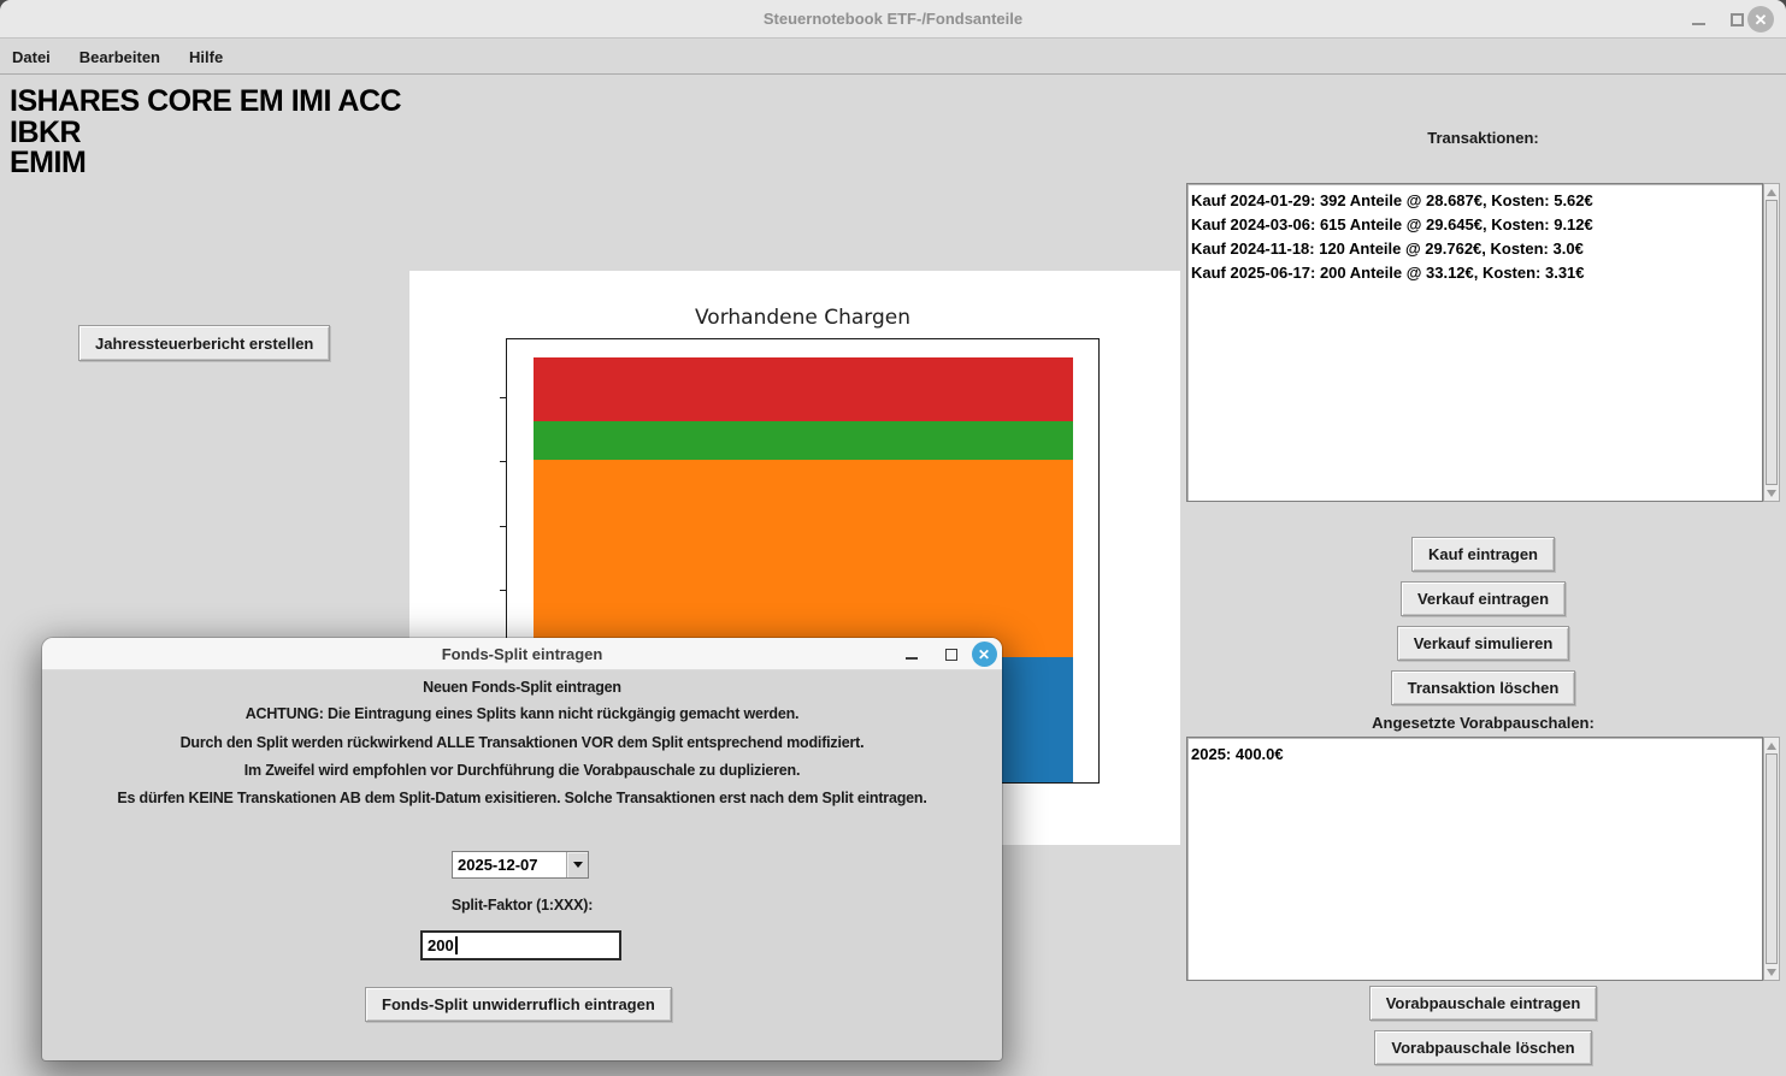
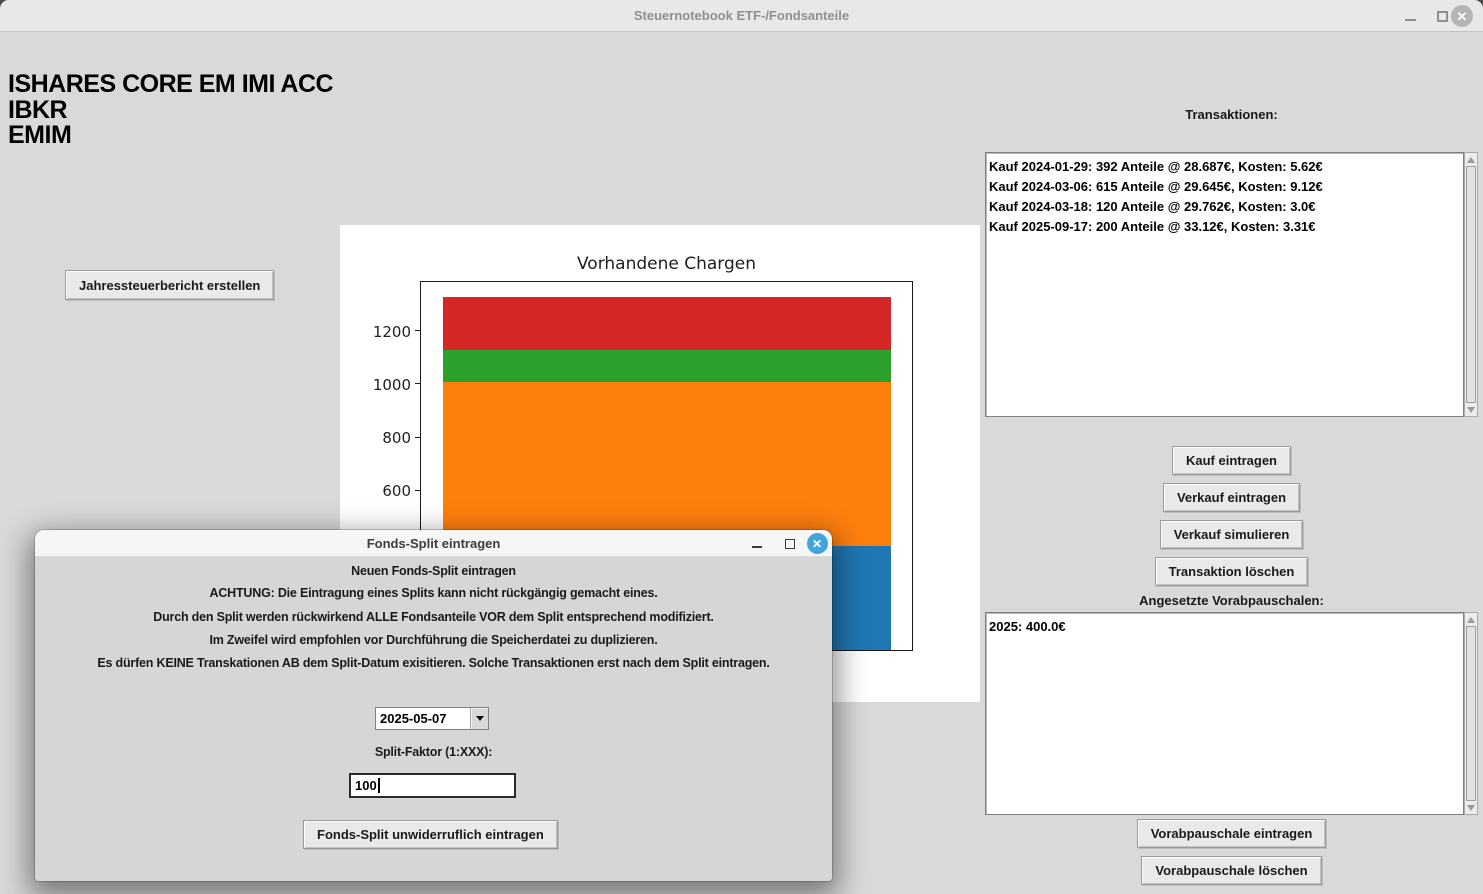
  Steuernotebook ETF-/Fondsanteile
  ✕
- Datei
- Bearbeiten
- Hilfe
  ISHARES CORE EM IMI ACC
  IBKR
  EMIM
  Jahressteuerbericht erstellen
  Vorhandene Chargen
+ 600
+ 800
+ 1000
+ 1200
  Transaktionen:
  Kauf 2024-01-29: 392 Anteile @ 28.687€, Kosten: 5.62€
  Kauf 2024-03-06: 615 Anteile @ 29.645€, Kosten: 9.12€
- Kauf 2024-11-18: 120 Anteile @ 29.762€, Kosten: 3.0€
+ Kauf 2024-03-18: 120 Anteile @ 29.762€, Kosten: 3.0€
- Kauf 2025-06-17: 200 Anteile @ 33.12€, Kosten: 3.31€
+ Kauf 2025-09-17: 200 Anteile @ 33.12€, Kosten: 3.31€
  Kauf eintragen
  Verkauf eintragen
  Verkauf simulieren
  Transaktion löschen
  Angesetzte Vorabpauschalen:
  2025: 400.0€
  Vorabpauschale eintragen
  Vorabpauschale löschen
  Fonds-Split eintragen
  ✕
  Neuen Fonds-Split eintragen
- ACHTUNG: Die Eintragung eines Splits kann nicht rückgängig gemacht werden.
+ ACHTUNG: Die Eintragung eines Splits kann nicht rückgängig gemacht eines.
- Durch den Split werden rückwirkend ALLE Transaktionen VOR dem Split entsprechend modifiziert.
+ Durch den Split werden rückwirkend ALLE Fondsanteile VOR dem Split entsprechend modifiziert.
- Im Zweifel wird empfohlen vor Durchführung die Vorabpauschale zu duplizieren.
+ Im Zweifel wird empfohlen vor Durchführung die Speicherdatei zu duplizieren.
  Es dürfen KEINE Transkationen AB dem Split-Datum exisitieren. Solche Transaktionen erst nach dem Split eintragen.
- 2025-12-07
+ 2025-05-07
  Split-Faktor (1:XXX):
- 200
+ 100
  Fonds-Split unwiderruflich eintragen
